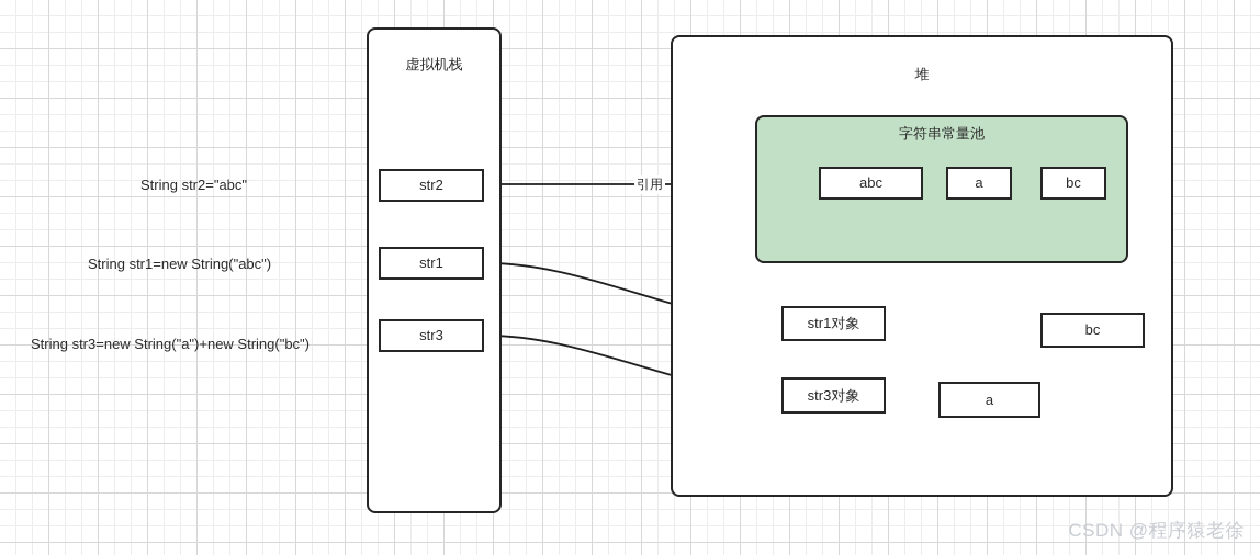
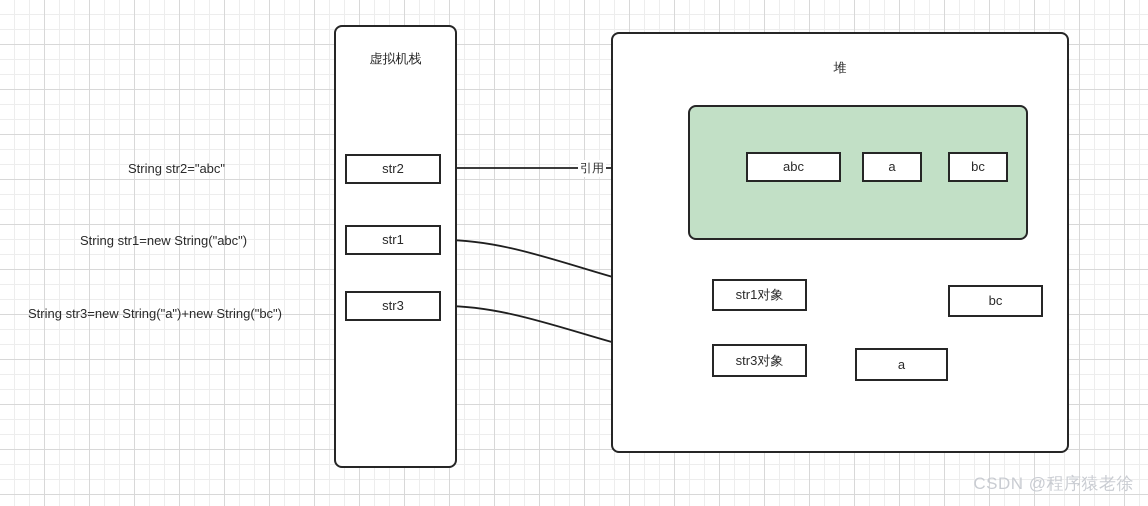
  String str2="abc"
  String str1=new String("abc")
  String str3=new String("a")+new String("bc")
  虚拟机栈
  str2
  str1
  str3
  堆
- 字符串常量池
  abc
  a
  bc
  str1对象
  str3对象
  bc
  a
  引用
  CSDN @程序猿老徐
